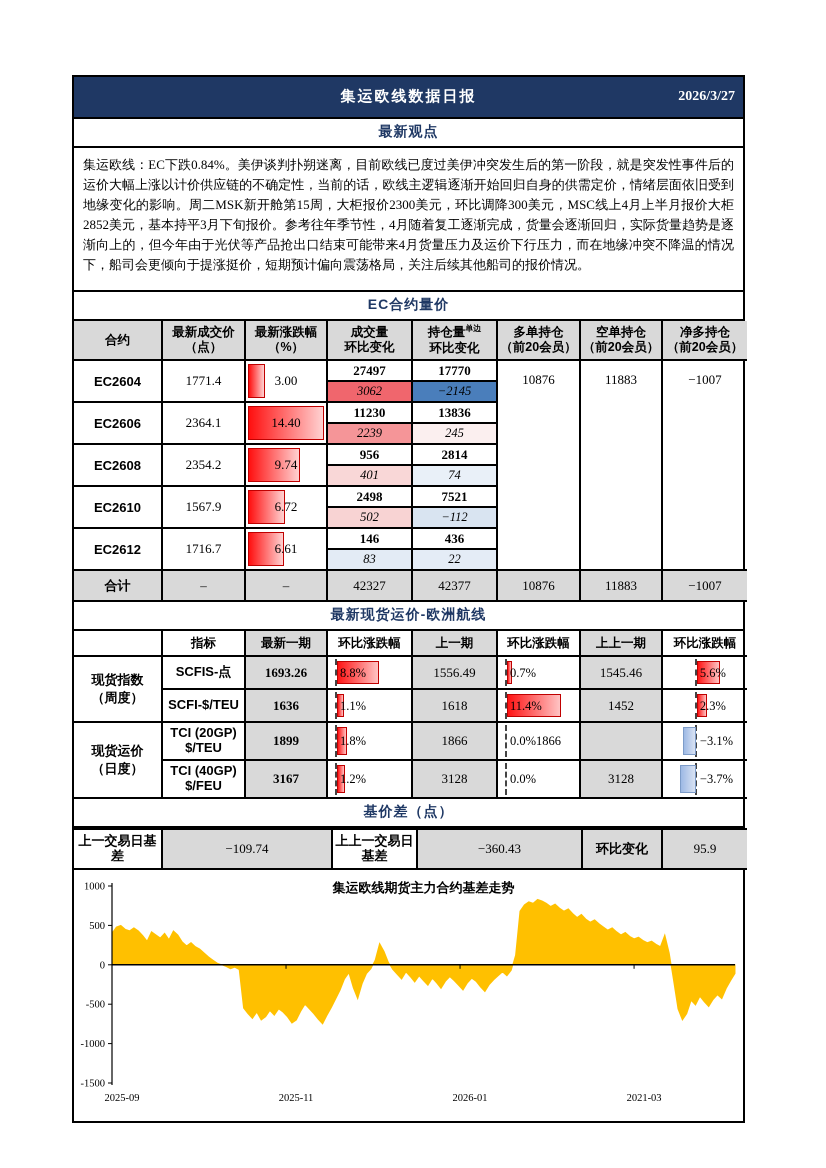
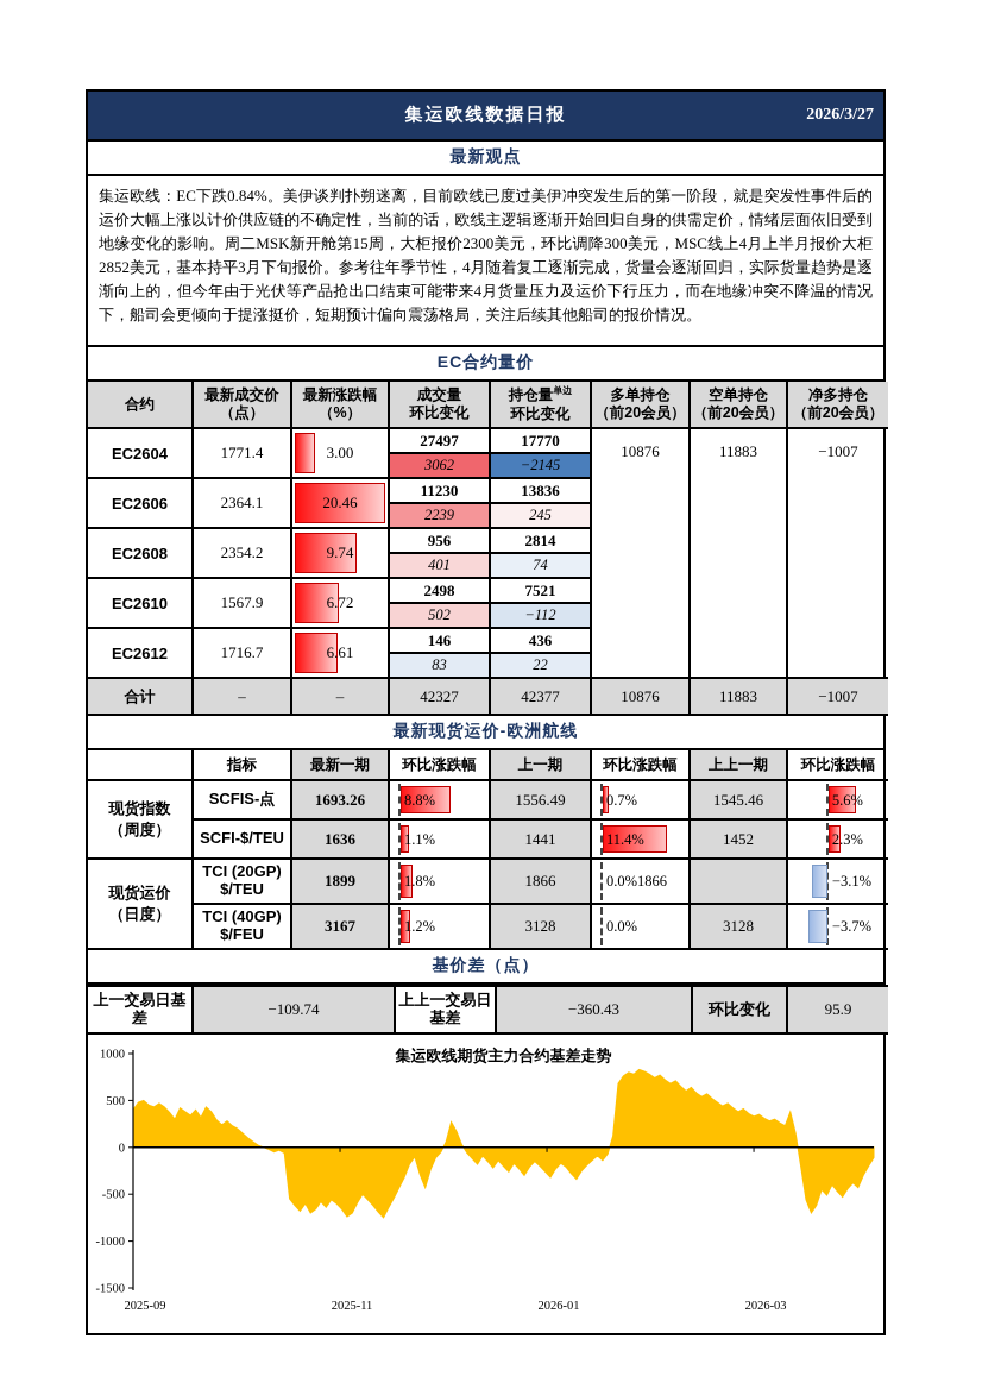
  集运欧线数据日报
  2026/3/27
  最新观点
  集运欧线：EC下跌0.84%。美伊谈判扑朔迷离，目前欧线已度过美伊冲突发生后的第一阶段，就是突发性事件后的运价大幅上涨以计价供应链的不确定性，当前的话，欧线主逻辑逐渐开始回归自身的供需定价，情绪层面依旧受到地缘变化的影响。周二MSK新开舱第15周，大柜报价2300美元，环比调降300美元，MSC线上4月上半月报价大柜2852美元，基本持平3月下旬报价。参考往年季节性，4月随着复工逐渐完成，货量会逐渐回归，实际货量趋势是逐渐向上的，但今年由于光伏等产品抢出口结束可能带来4月货量压力及运价下行压力，而在地缘冲突不降温的情况下，船司会更倾向于提涨挺价，短期预计偏向震荡格局，关注后续其他船司的报价情况。
  EC合约量价
  合约	最新成交价（点）	最新涨跌幅（%）	成交量环比变化	持仓量单边环比变化	多单持仓（前20会员）	空单持仓（前20会员）	净多持仓（前20会员）
  EC2604	1771.4	3.00	274973062	17770−2145	10876	11883	−1007
- EC2606	2364.1	14.40	112302239	13836245
+ EC2606	2364.1	20.46	112302239	13836245
  EC2608	2354.2	9.74	956401	281474
  EC2610	1567.9	6.72	2498502	7521−112
  EC2612	1716.7	6.61	14683	43622
  合计	–	–	42327	42377	10876	11883	−1007
  最新现货运价-欧洲航线
  	指标	最新一期	环比涨跌幅	上一期	环比涨跌幅	上上一期	环比涨跌幅
  现货指数 （周度）	SCFIS-点	1693.26	8.8%	1556.49	0.7%	1545.46	5.6%
- SCFI-$/TEU	1636	1.1%	1618	11.4%	1452	2.3%
+ SCFI-$/TEU	1636	1.1%	1441	11.4%	1452	2.3%
  现货运价 （日度）	TCI (20GP) $/TEU	1899	1.8%	1866	0.0%1866		−3.1%
  TCI (40GP) $/FEU	3167	1.2%	3128	0.0%	3128	−3.7%
  基价差（点）
  上一交易日基差	−109.74	上上一交易日基差	−360.43	环比变化	95.9
  1000
  500
  0
  -500
  -1000
  -1500
  2025-09
  2025-11
  2026-01
- 2021-03
+ 2026-03
  集运欧线期货主力合约基差走势
